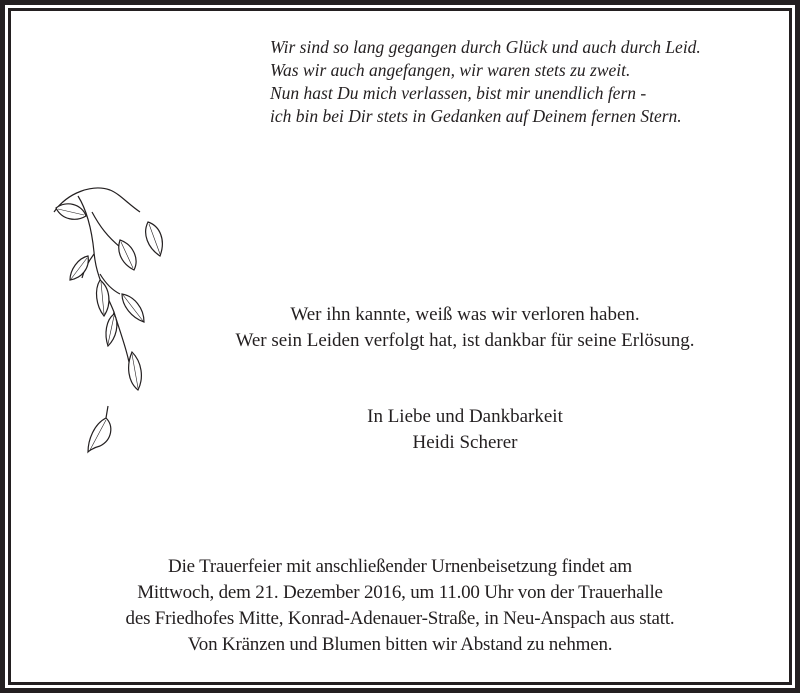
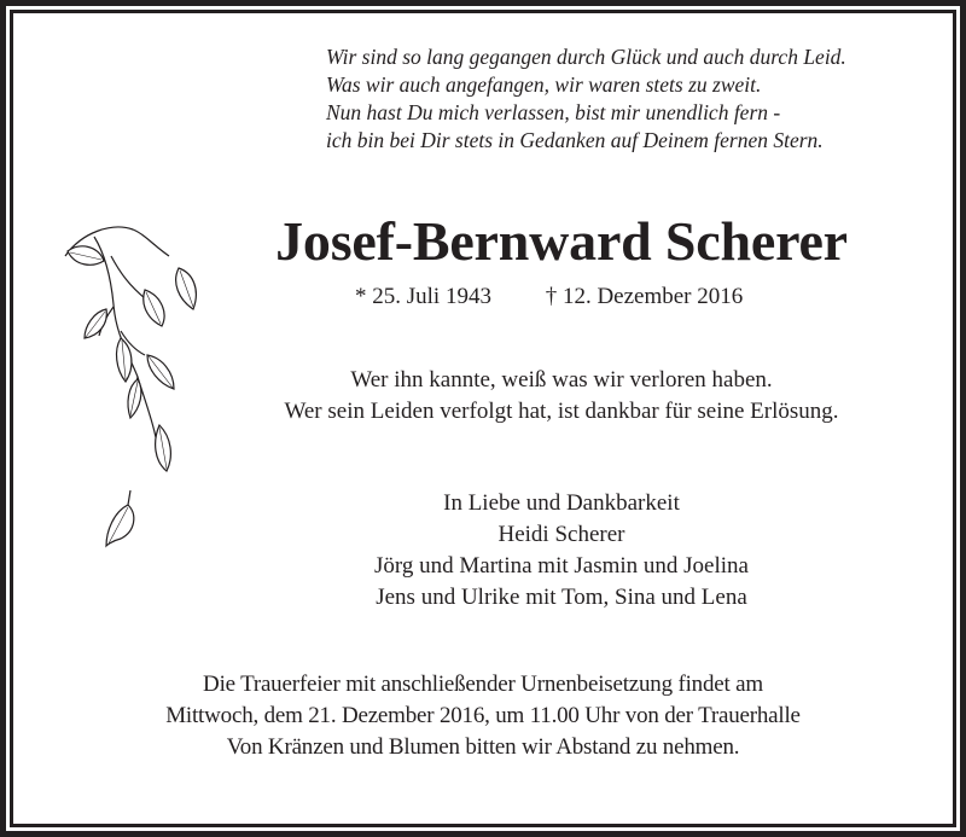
  Wir sind so lang gegangen durch Glück und auch durch Leid.
  Was wir auch angefangen, wir waren stets zu zweit.
  Nun hast Du mich verlassen, bist mir unendlich fern -
  ich bin bei Dir stets in Gedanken auf Deinem fernen Stern.
+ Josef-Bernward Scherer
+ * 25. Juli 1943 † 12. Dezember 2016
  Wer ihn kannte, weiß was wir verloren haben.
  Wer sein Leiden verfolgt hat, ist dankbar für seine Erlösung.
  In Liebe und Dankbarkeit
  Heidi Scherer
+ Jörg und Martina mit Jasmin und Joelina
+ Jens und Ulrike mit Tom, Sina und Lena
  Die Trauerfeier mit anschließender Urnenbeisetzung findet am
  Mittwoch, dem 21. Dezember 2016, um 11.00 Uhr von der Trauerhalle
- des Friedhofes Mitte, Konrad-Adenauer-Straße, in Neu-Anspach aus statt.
  Von Kränzen und Blumen bitten wir Abstand zu nehmen.
